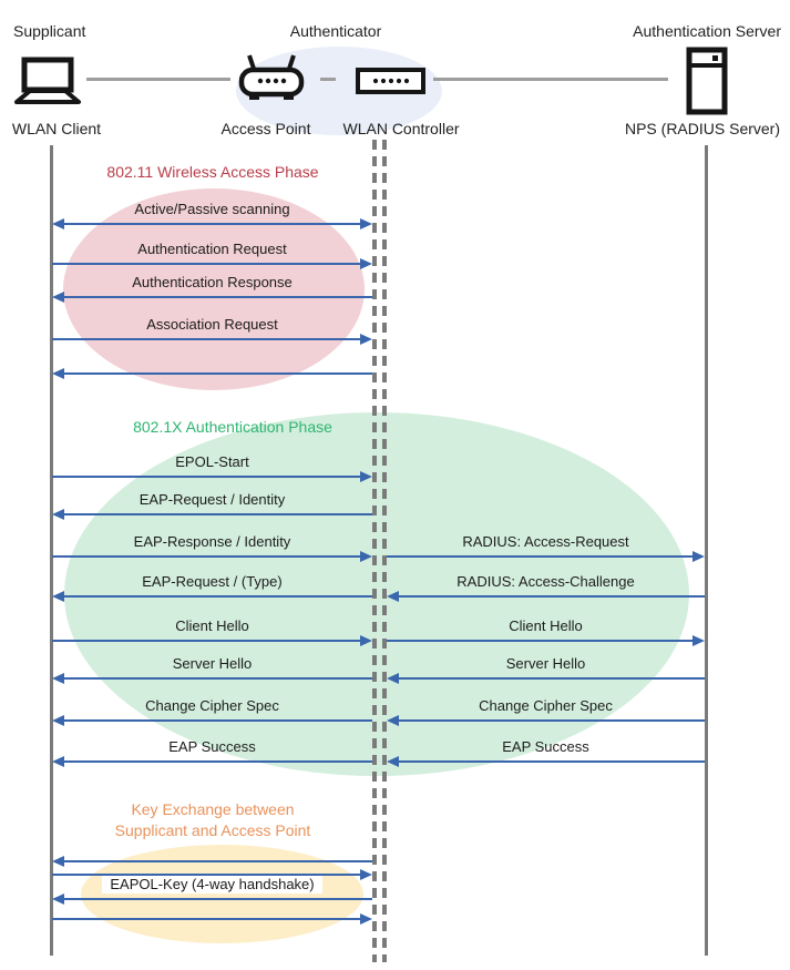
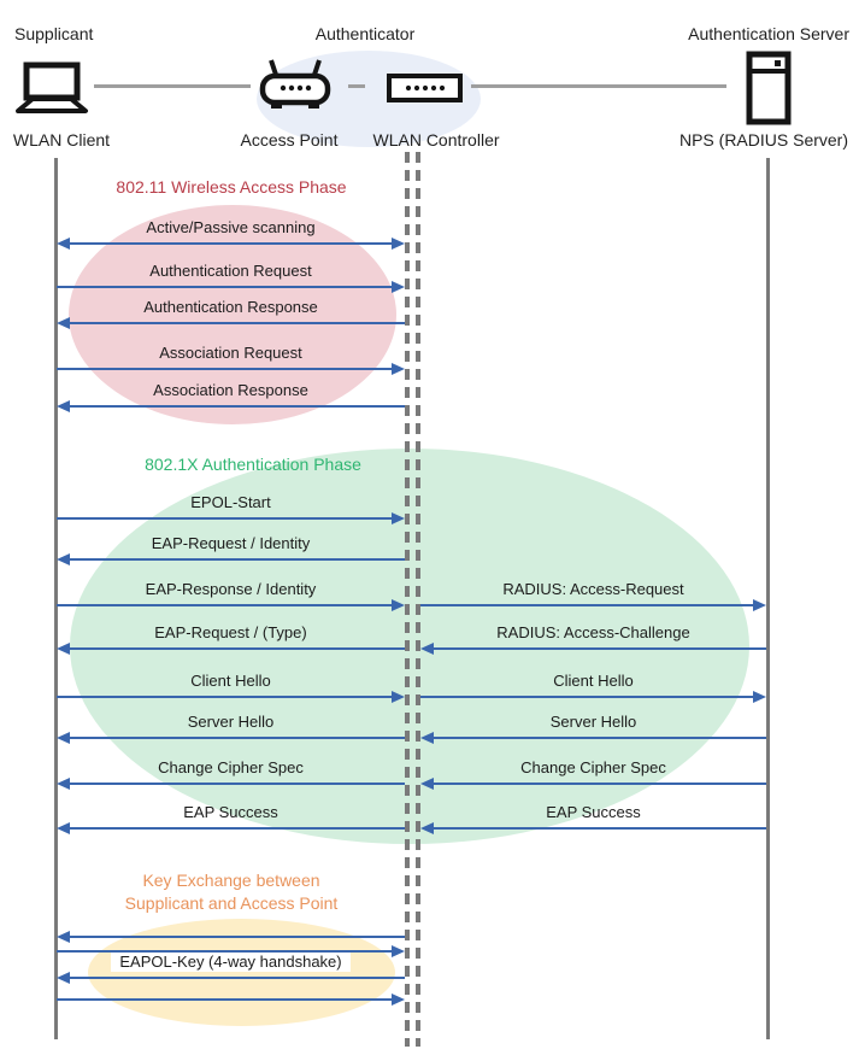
  Supplicant
  Authenticator
  Authentication Server
  WLAN Client
  Access Point
  WLAN Controller
  NPS (RADIUS Server)
  802.11 Wireless Access Phase
  802.1X Authentication Phase
  Key Exchange between
  Supplicant and Access Point
  Active/Passive scanning
  Authentication Request
  Authentication Response
  Association Request
+ Association Response
  EPOL-Start
  EAP-Request / Identity
  EAP-Response / Identity
  RADIUS: Access-Request
  EAP-Request / (Type)
  RADIUS: Access-Challenge
  Client Hello
  Client Hello
  Server Hello
  Server Hello
  Change Cipher Spec
  Change Cipher Spec
  EAP Success
  EAP Success
  EAPOL-Key (4-way handshake)
